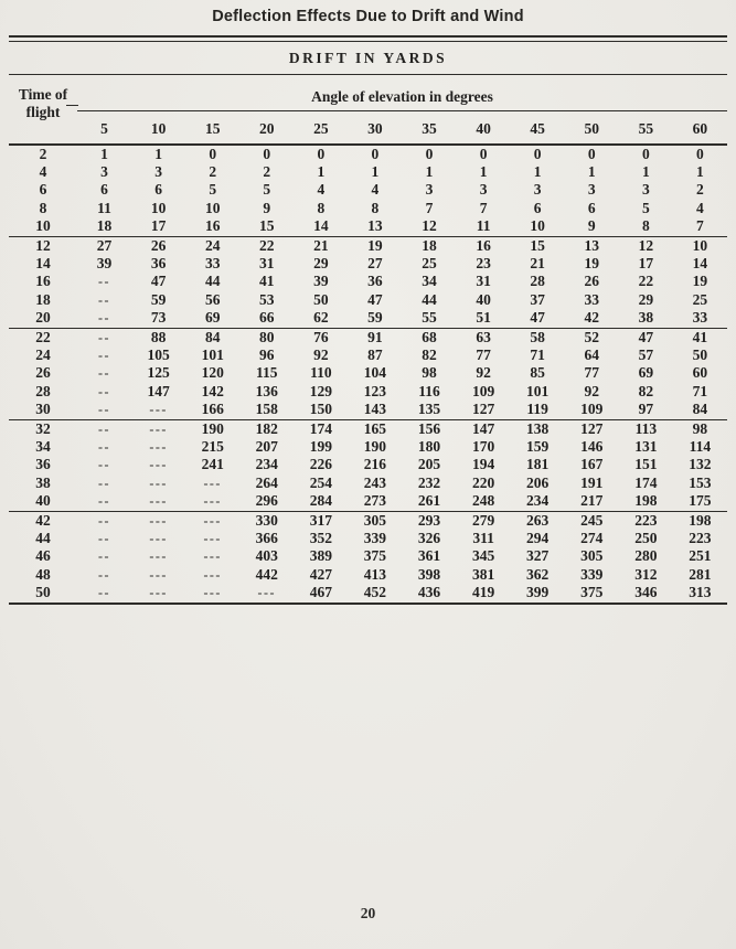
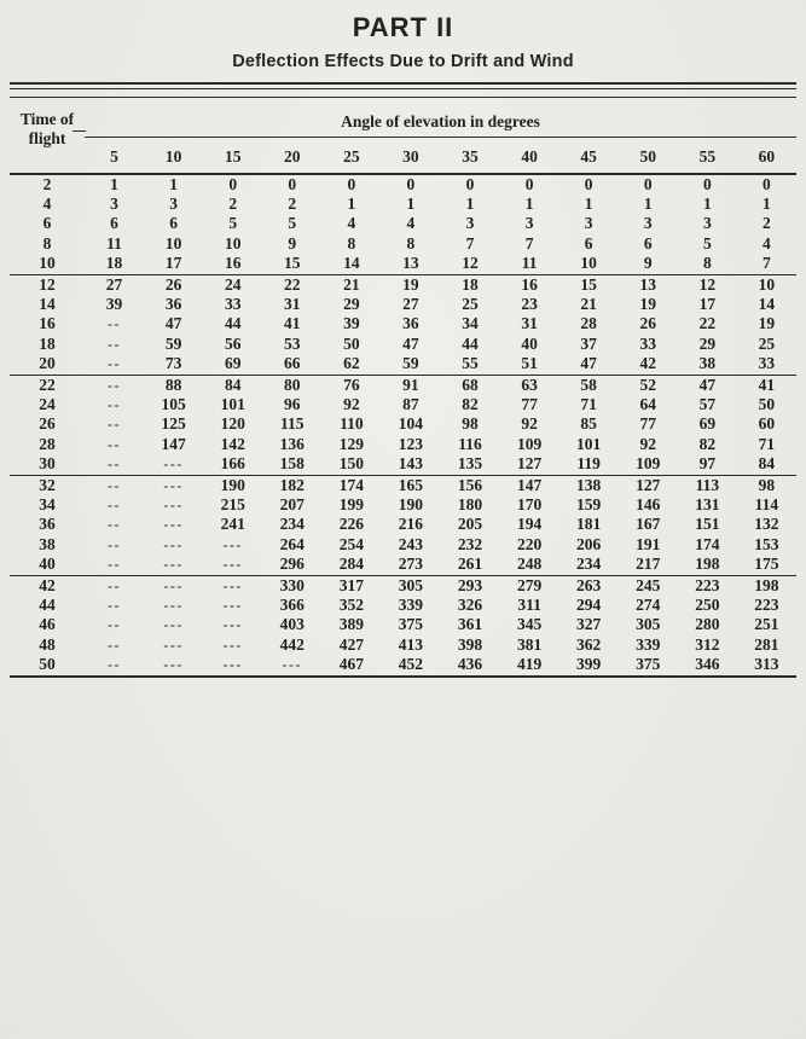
+ PART II
  Deflection Effects Due to Drift and Wind
- DRIFT IN YARDS
  Time of flight	Angle of elevation in degrees
  5	10	15	20	25	30	35	40	45	50	55	60
  2	1	1	0	0	0	0	0	0	0	0	0	0
  4	3	3	2	2	1	1	1	1	1	1	1	1
  6	6	6	5	5	4	4	3	3	3	3	3	2
  8	11	10	10	9	8	8	7	7	6	6	5	4
  10	18	17	16	15	14	13	12	11	10	9	8	7
  12	27	26	24	22	21	19	18	16	15	13	12	10
  14	39	36	33	31	29	27	25	23	21	19	17	14
  16	--	47	44	41	39	36	34	31	28	26	22	19
  18	--	59	56	53	50	47	44	40	37	33	29	25
  20	--	73	69	66	62	59	55	51	47	42	38	33
  22	--	88	84	80	76	91	68	63	58	52	47	41
  24	--	105	101	96	92	87	82	77	71	64	57	50
  26	--	125	120	115	110	104	98	92	85	77	69	60
  28	--	147	142	136	129	123	116	109	101	92	82	71
  30	--	---	166	158	150	143	135	127	119	109	97	84
  32	--	---	190	182	174	165	156	147	138	127	113	98
  34	--	---	215	207	199	190	180	170	159	146	131	114
  36	--	---	241	234	226	216	205	194	181	167	151	132
  38	--	---	---	264	254	243	232	220	206	191	174	153
  40	--	---	---	296	284	273	261	248	234	217	198	175
  42	--	---	---	330	317	305	293	279	263	245	223	198
  44	--	---	---	366	352	339	326	311	294	274	250	223
  46	--	---	---	403	389	375	361	345	327	305	280	251
  48	--	---	---	442	427	413	398	381	362	339	312	281
  50	--	---	---	---	467	452	436	419	399	375	346	313
- 20
